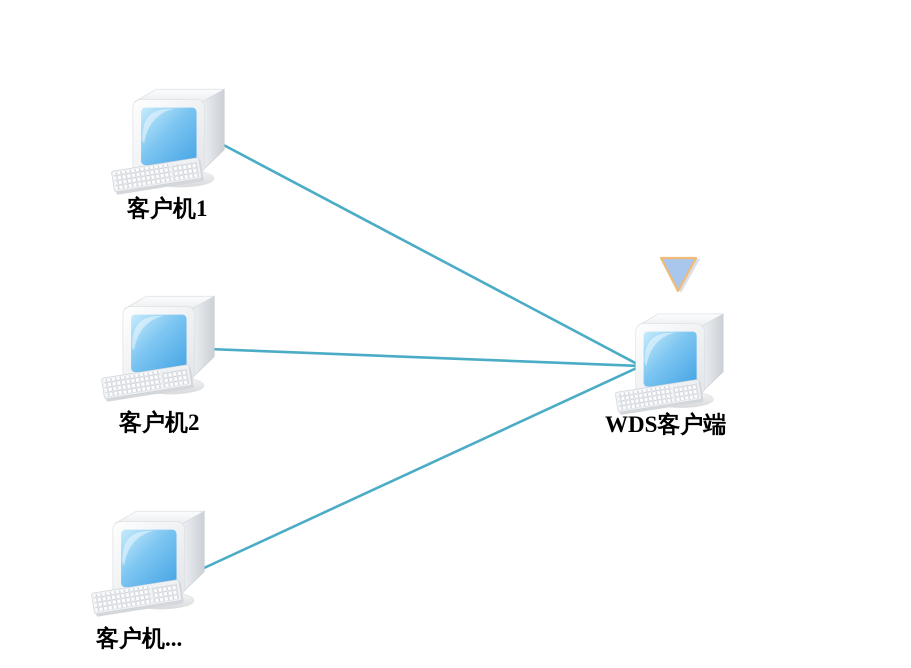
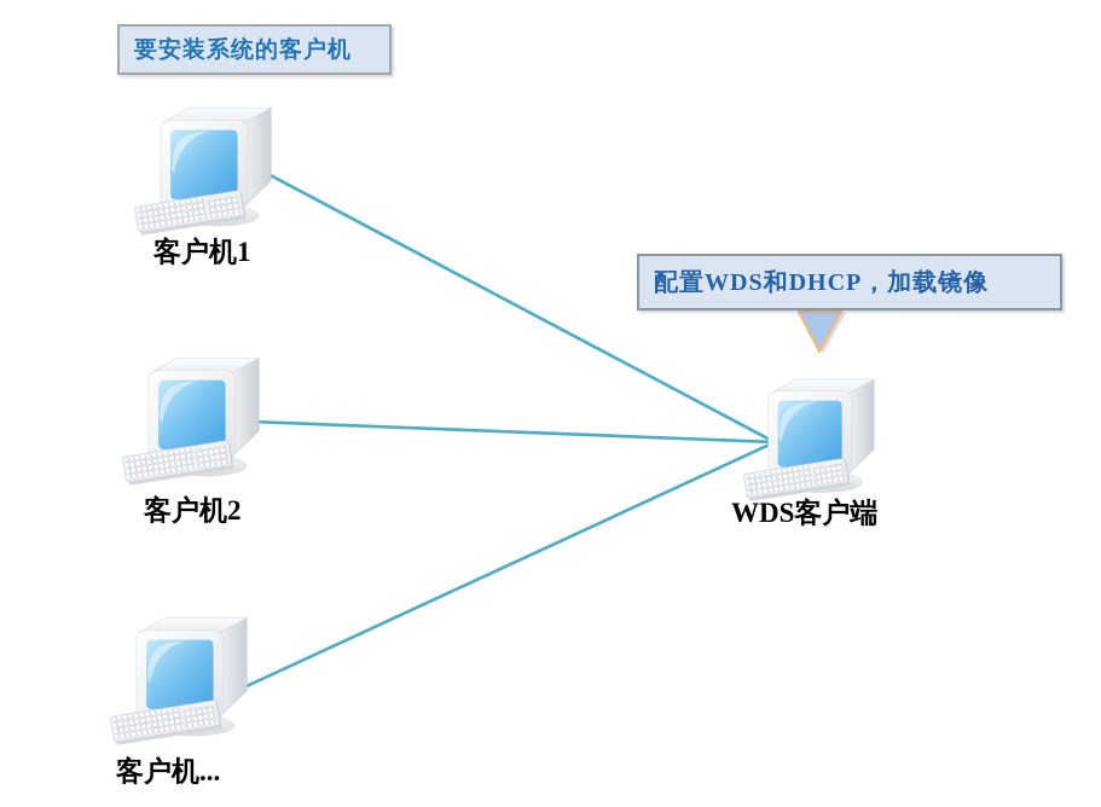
  客户机1
  客户机2
  客户机...
  WDS客户端
+ 要安装系统的客户机
+ 配置WDS和DHCP，加载镜像
